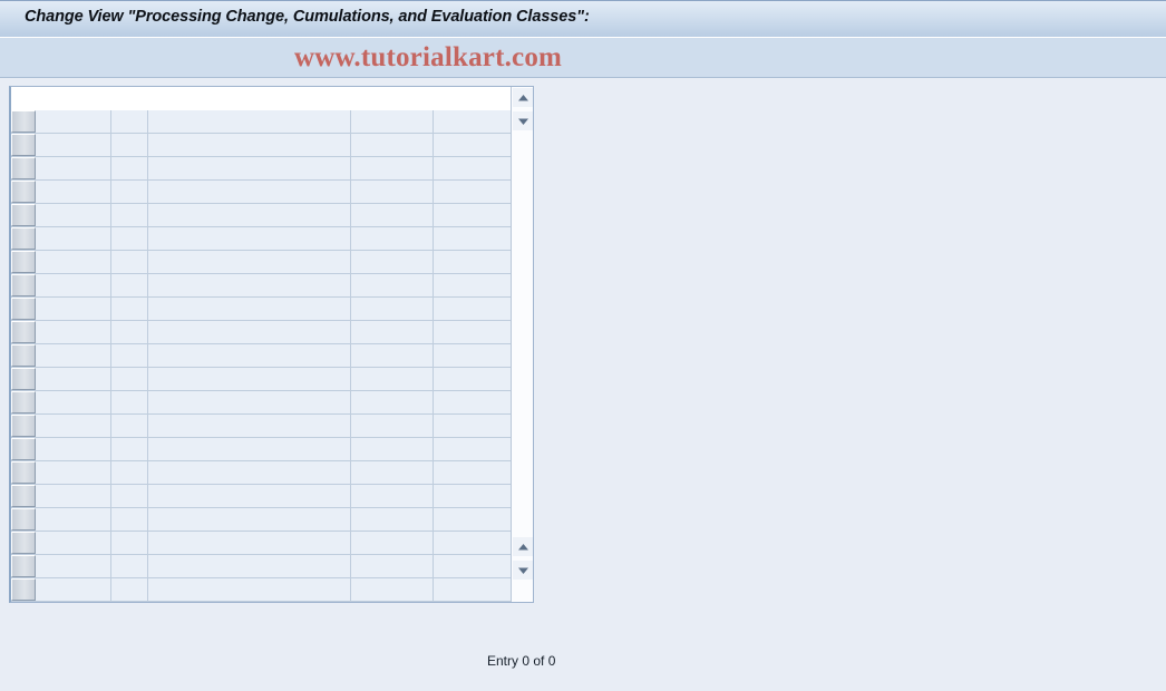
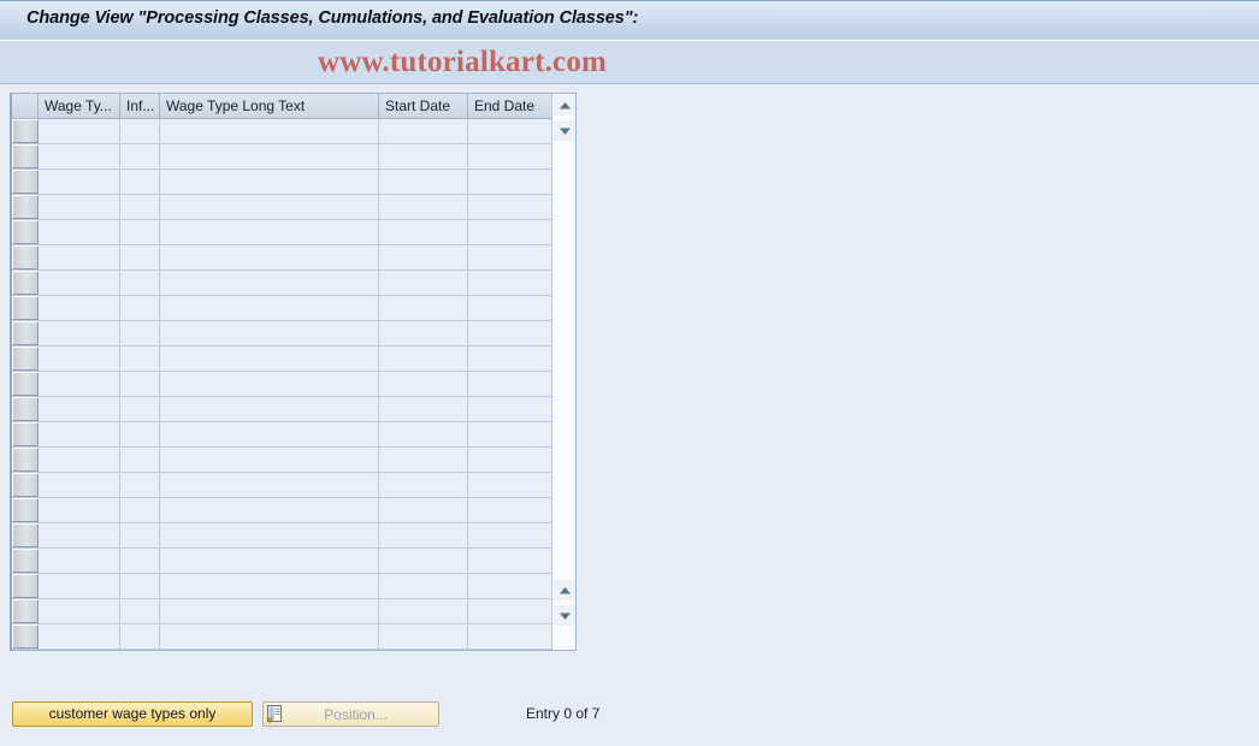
- Change View "Processing Change, Cumulations, and Evaluation Classes":
+ Change View "Processing Classes, Cumulations, and Evaluation Classes":
  www.tutorialkart.com
+ Wage Ty...
+ Inf...
+ Wage Type Long Text
+ Start Date
+ End Date
+ customer wage types only
+ Position...
- Entry 0 of 0
+ Entry 0 of 7
